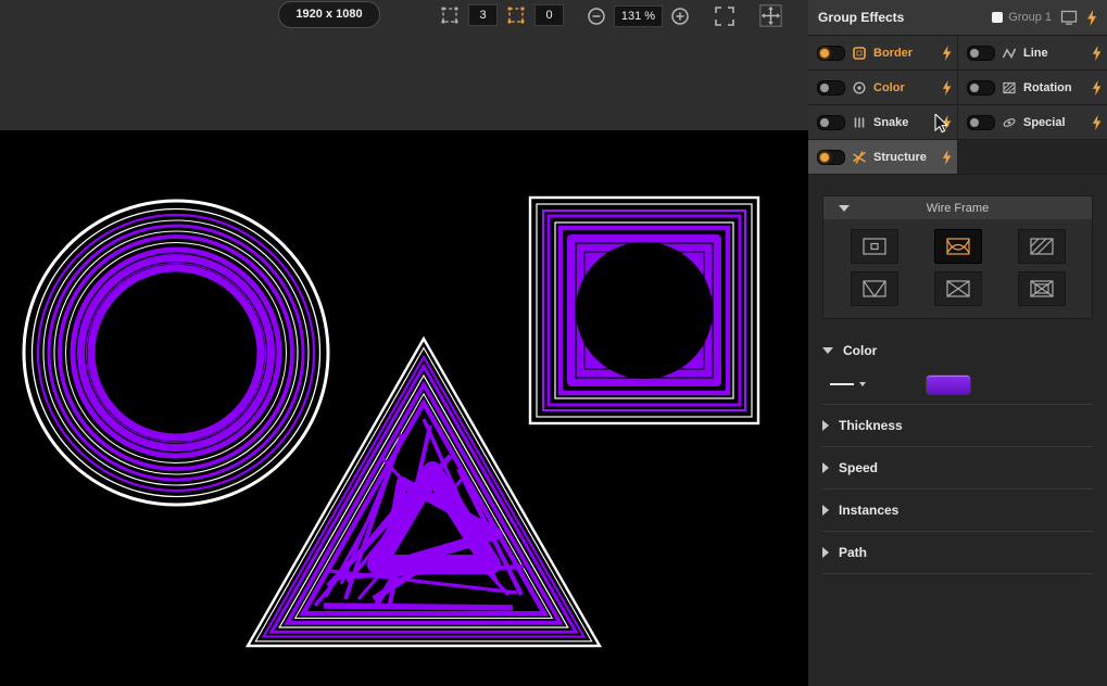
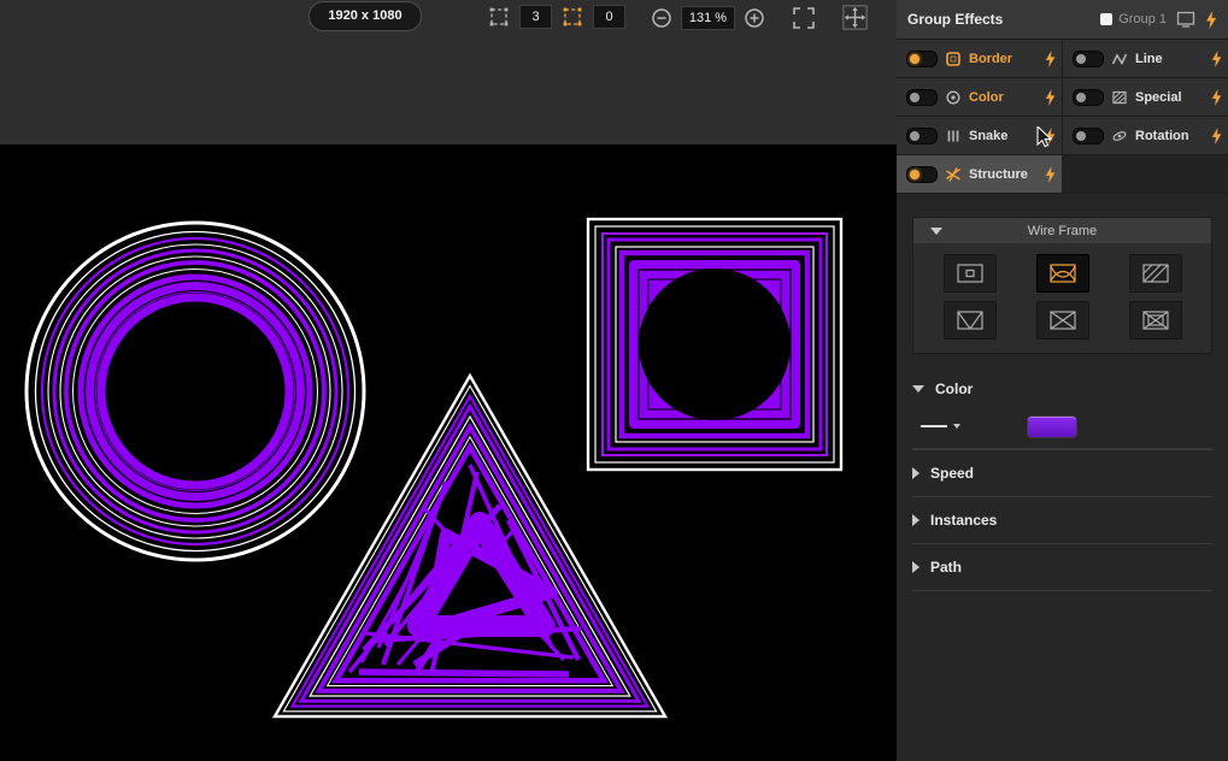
  1920 x 1080
  3
  0
  131 %
  Group Effects
  Group 1
  Border
  Line
  Color
- Rotation
+ Special
  Snake
- Special
+ Rotation
  Structure
  Wire Frame
  Color
- Thickness
  Speed
  Instances
  Path
